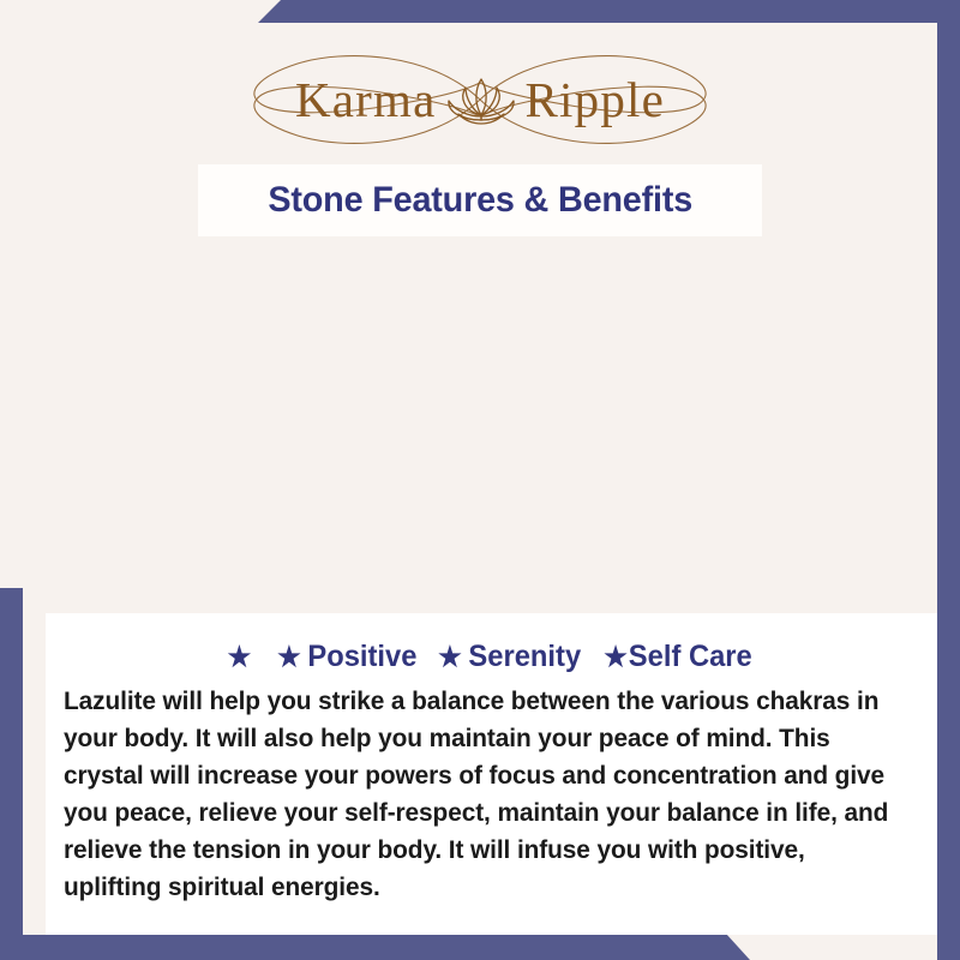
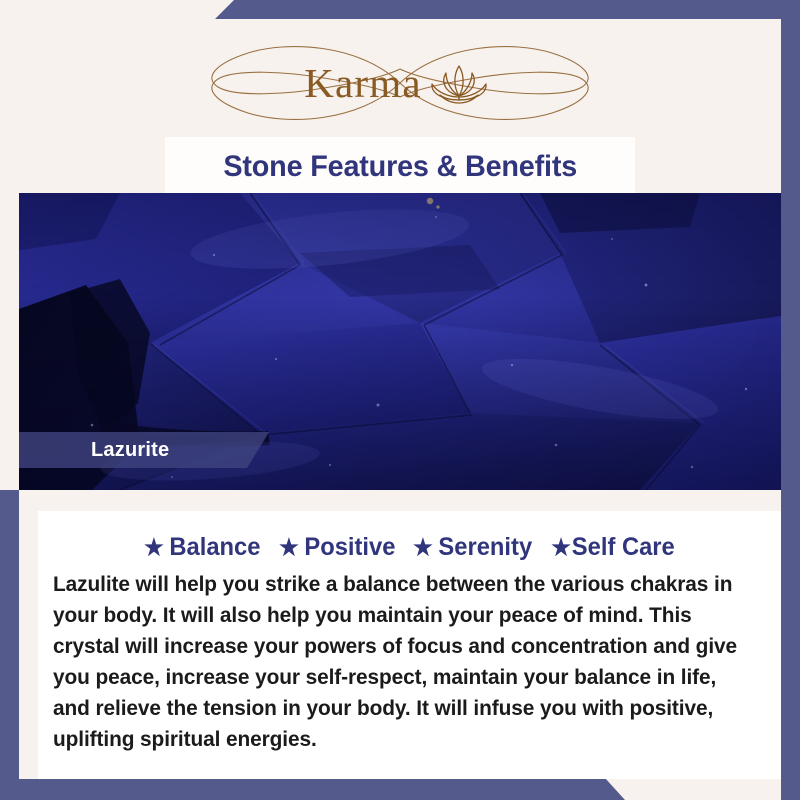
  Karma
- Ripple
  Stone Features & Benefits
+ Lazurite
  ★
+ Balance
  ★
  Positive
  ★
  Serenity
  ★
  Self Care
- Lazulite will help you strike a balance between the various chakras in your body. It will also help you maintain your peace of mind. This crystal will increase your powers of focus and concentration and give you peace, relieve your self-respect, maintain your balance in life, and relieve the tension in your body. It will infuse you with positive, uplifting spiritual energies.
+ Lazulite will help you strike a balance between the various chakras in your body. It will also help you maintain your peace of mind. This crystal will increase your powers of focus and concentration and give you peace, increase your self-respect, maintain your balance in life, and relieve the tension in your body. It will infuse you with positive, uplifting spiritual energies.
